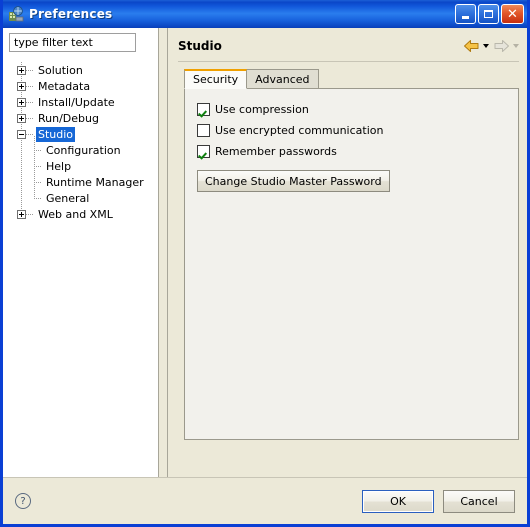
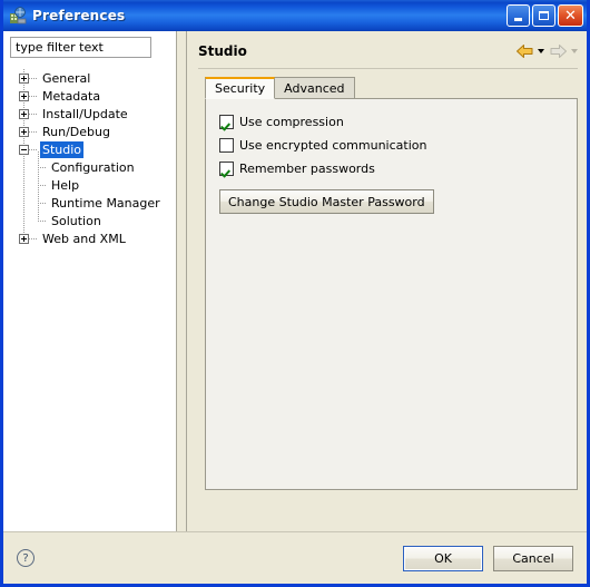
  Preferences
  ✕
  type filter text
- Solution
+ General
  Metadata
  Install/Update
  Run/Debug
  Studio
  Configuration
  Help
  Runtime Manager
- General
+ Solution
  Web and XML
  Studio
  Security
  Advanced
  Use compression
  Use encrypted communication
  Remember passwords
  Change Studio Master Password
  ?
  OK
  Cancel
